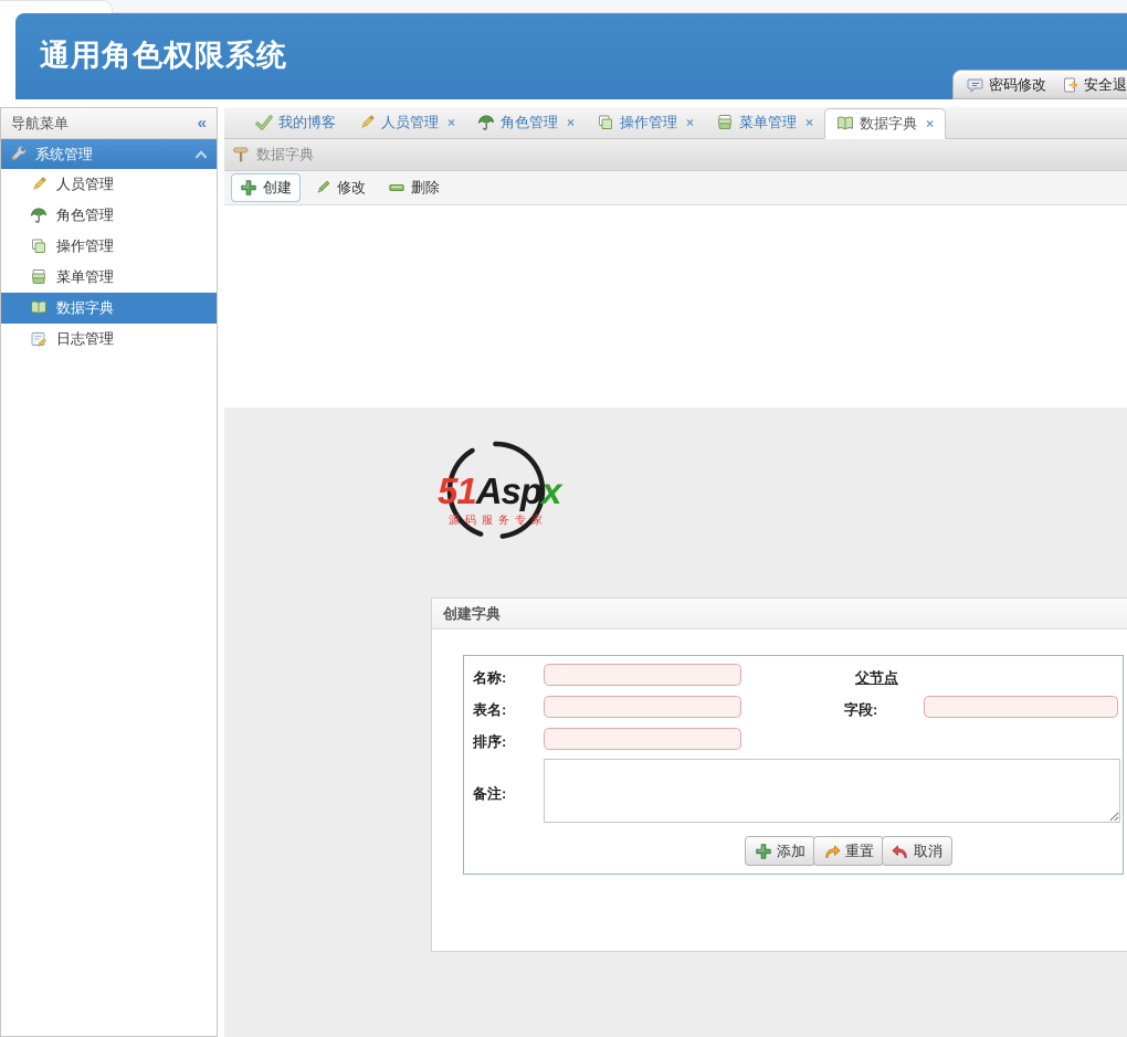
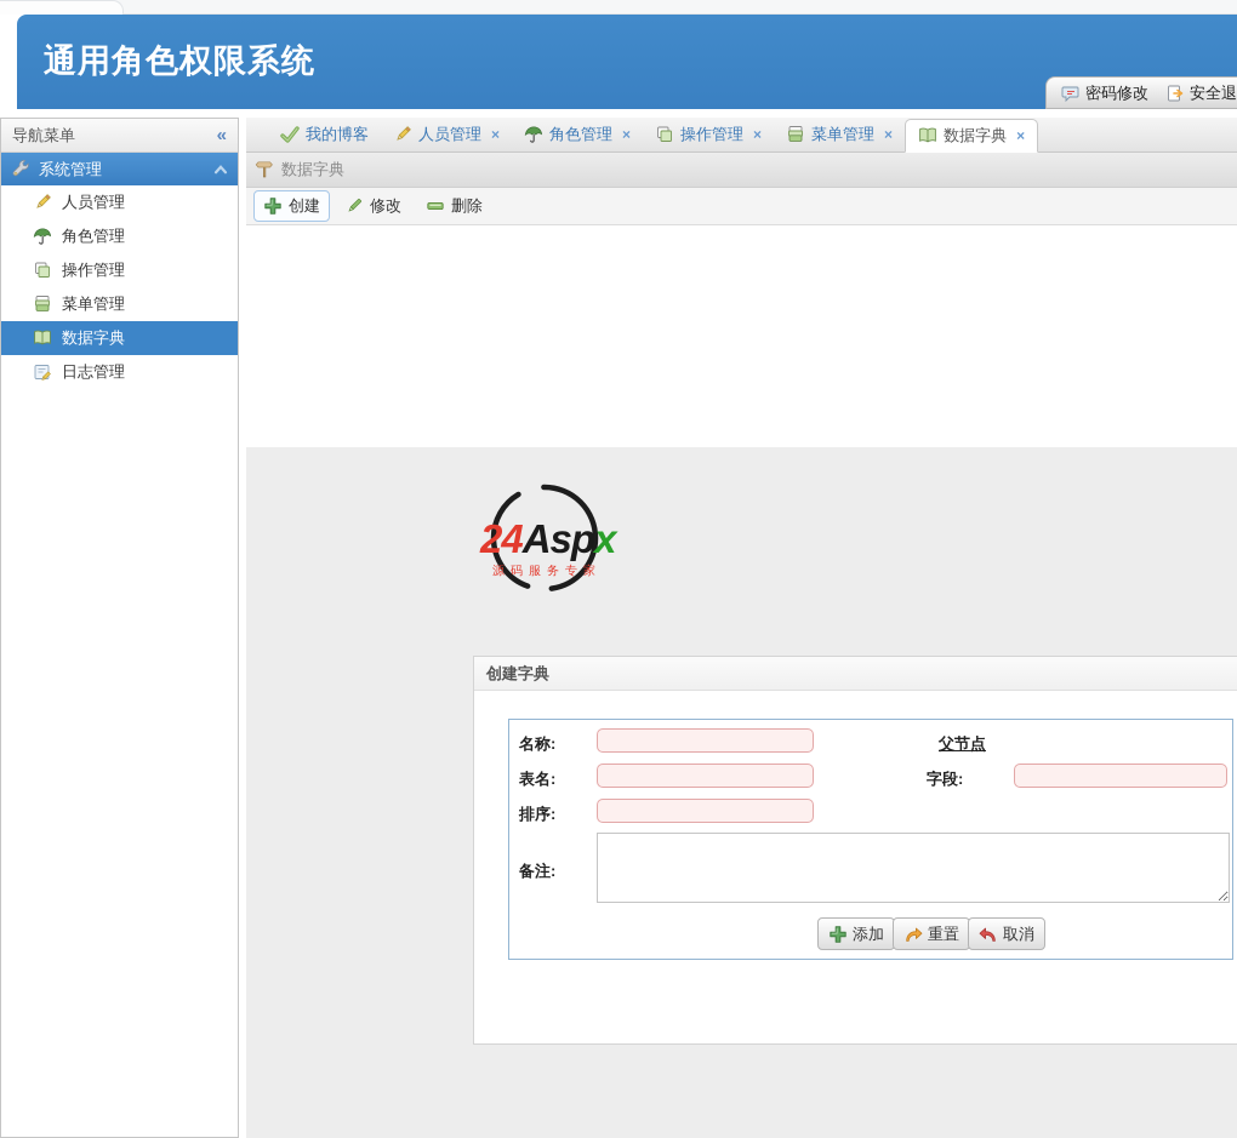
  通用角色权限系统
  密码修改
  安全退
  导航菜单
  «
  系统管理
  人员管理
  角色管理
  操作管理
  菜单管理
  数据字典
  日志管理
  我的博客
  人员管理
  ×
  角色管理
  ×
  操作管理
  ×
  菜单管理
  ×
  数据字典
  ×
  数据字典
  创建
  修改
  删除
- 51Aspx
+ 24Aspx
  源码服务专家
  创建字典
  名称:
  父节点
  表名:
  字段:
  排序:
  备注:
  添加
  重置
  取消
